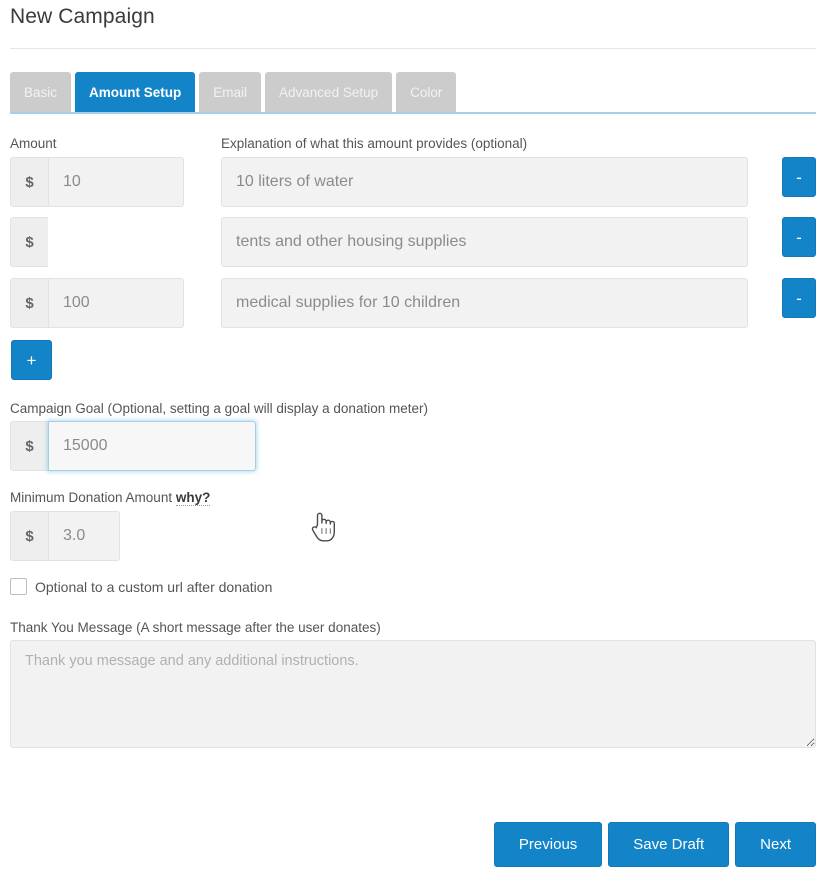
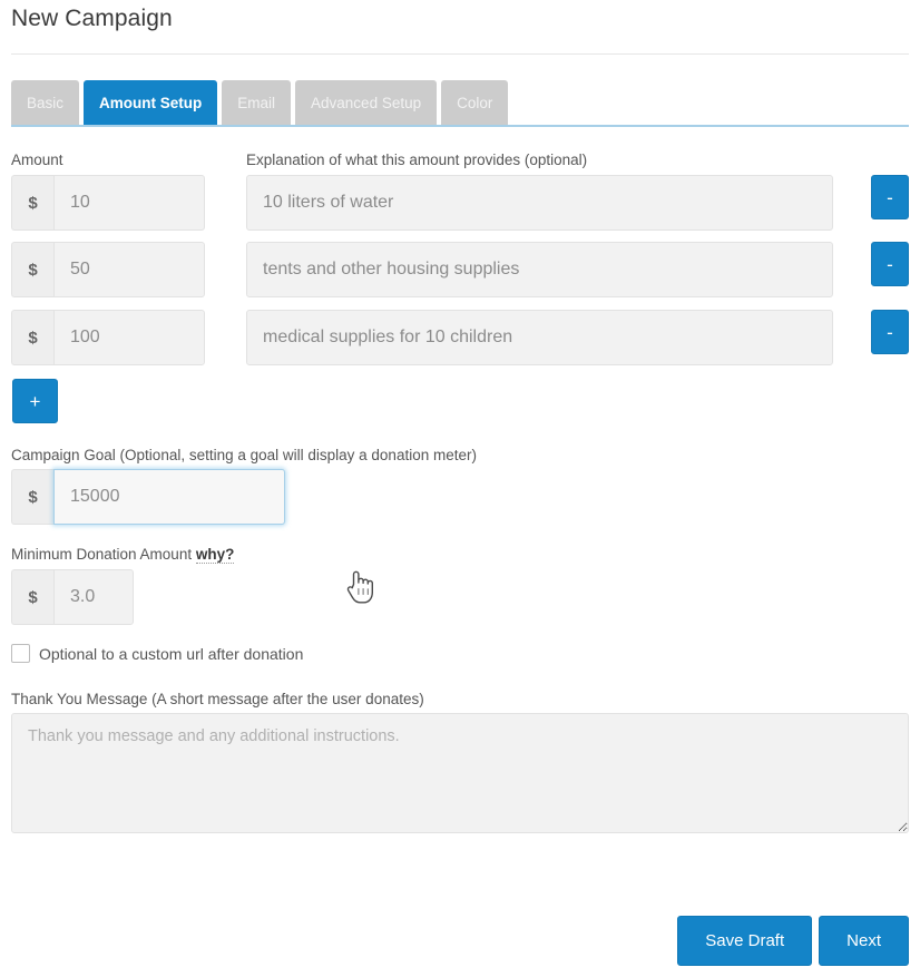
  New Campaign
  Basic
  Amount Setup
  Email
  Advanced Setup
  Color
  Amount
  Explanation of what this amount provides (optional)
  $
  10
  10 liters of water
  -
  $
+ 50
  tents and other housing supplies
  -
  $
  100
  medical supplies for 10 children
  -
  +
  Campaign Goal (Optional, setting a goal will display a donation meter)
  $
  15000
  Minimum Donation Amount why?
  $
  3.0
  Optional to a custom url after donation
  Thank You Message (A short message after the user donates)
  Thank you message and any additional instructions.
- Previous
  Save Draft
  Next
